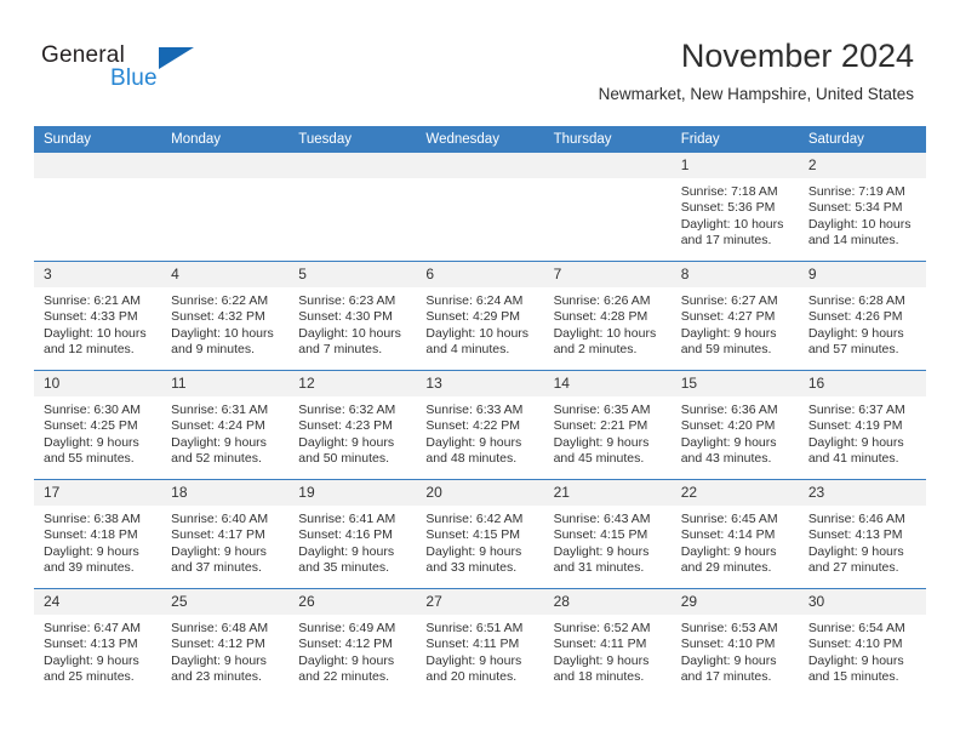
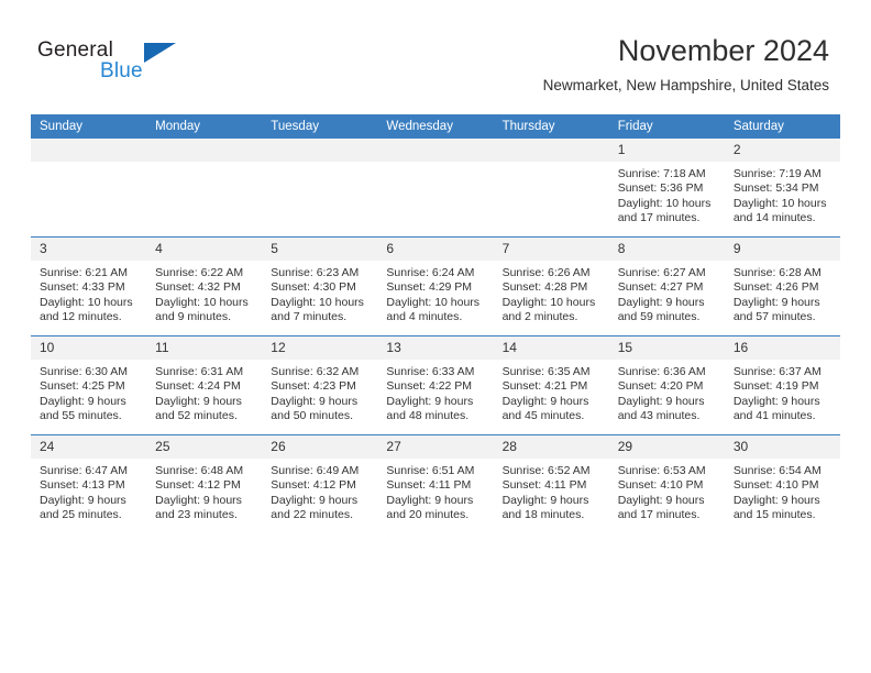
  General
  Blue
  November 2024
  Newmarket, New Hampshire, United States
  Sunday	Monday	Tuesday	Wednesday	Thursday	Friday	Saturday
  					1Sunrise: 7:18 AMSunset: 5:36 PMDaylight: 10 hoursand 17 minutes.	2Sunrise: 7:19 AMSunset: 5:34 PMDaylight: 10 hoursand 14 minutes.
  3Sunrise: 6:21 AMSunset: 4:33 PMDaylight: 10 hoursand 12 minutes.	4Sunrise: 6:22 AMSunset: 4:32 PMDaylight: 10 hoursand 9 minutes.	5Sunrise: 6:23 AMSunset: 4:30 PMDaylight: 10 hoursand 7 minutes.	6Sunrise: 6:24 AMSunset: 4:29 PMDaylight: 10 hoursand 4 minutes.	7Sunrise: 6:26 AMSunset: 4:28 PMDaylight: 10 hoursand 2 minutes.	8Sunrise: 6:27 AMSunset: 4:27 PMDaylight: 9 hoursand 59 minutes.	9Sunrise: 6:28 AMSunset: 4:26 PMDaylight: 9 hoursand 57 minutes.
- 10Sunrise: 6:30 AMSunset: 4:25 PMDaylight: 9 hoursand 55 minutes.	11Sunrise: 6:31 AMSunset: 4:24 PMDaylight: 9 hoursand 52 minutes.	12Sunrise: 6:32 AMSunset: 4:23 PMDaylight: 9 hoursand 50 minutes.	13Sunrise: 6:33 AMSunset: 4:22 PMDaylight: 9 hoursand 48 minutes.	14Sunrise: 6:35 AMSunset: 2:21 PMDaylight: 9 hoursand 45 minutes.	15Sunrise: 6:36 AMSunset: 4:20 PMDaylight: 9 hoursand 43 minutes.	16Sunrise: 6:37 AMSunset: 4:19 PMDaylight: 9 hoursand 41 minutes.
+ 10Sunrise: 6:30 AMSunset: 4:25 PMDaylight: 9 hoursand 55 minutes.	11Sunrise: 6:31 AMSunset: 4:24 PMDaylight: 9 hoursand 52 minutes.	12Sunrise: 6:32 AMSunset: 4:23 PMDaylight: 9 hoursand 50 minutes.	13Sunrise: 6:33 AMSunset: 4:22 PMDaylight: 9 hoursand 48 minutes.	14Sunrise: 6:35 AMSunset: 4:21 PMDaylight: 9 hoursand 45 minutes.	15Sunrise: 6:36 AMSunset: 4:20 PMDaylight: 9 hoursand 43 minutes.	16Sunrise: 6:37 AMSunset: 4:19 PMDaylight: 9 hoursand 41 minutes.
- 17Sunrise: 6:38 AMSunset: 4:18 PMDaylight: 9 hoursand 39 minutes.	18Sunrise: 6:40 AMSunset: 4:17 PMDaylight: 9 hoursand 37 minutes.	19Sunrise: 6:41 AMSunset: 4:16 PMDaylight: 9 hoursand 35 minutes.	20Sunrise: 6:42 AMSunset: 4:15 PMDaylight: 9 hoursand 33 minutes.	21Sunrise: 6:43 AMSunset: 4:15 PMDaylight: 9 hoursand 31 minutes.	22Sunrise: 6:45 AMSunset: 4:14 PMDaylight: 9 hoursand 29 minutes.	23Sunrise: 6:46 AMSunset: 4:13 PMDaylight: 9 hoursand 27 minutes.
  24Sunrise: 6:47 AMSunset: 4:13 PMDaylight: 9 hoursand 25 minutes.	25Sunrise: 6:48 AMSunset: 4:12 PMDaylight: 9 hoursand 23 minutes.	26Sunrise: 6:49 AMSunset: 4:12 PMDaylight: 9 hoursand 22 minutes.	27Sunrise: 6:51 AMSunset: 4:11 PMDaylight: 9 hoursand 20 minutes.	28Sunrise: 6:52 AMSunset: 4:11 PMDaylight: 9 hoursand 18 minutes.	29Sunrise: 6:53 AMSunset: 4:10 PMDaylight: 9 hoursand 17 minutes.	30Sunrise: 6:54 AMSunset: 4:10 PMDaylight: 9 hoursand 15 minutes.
